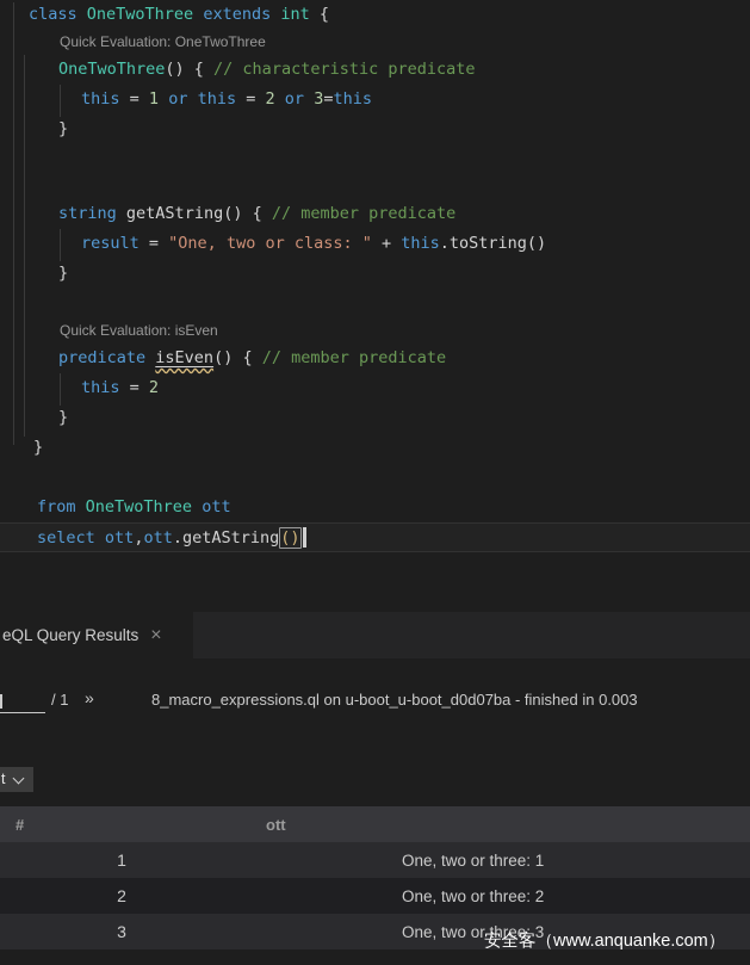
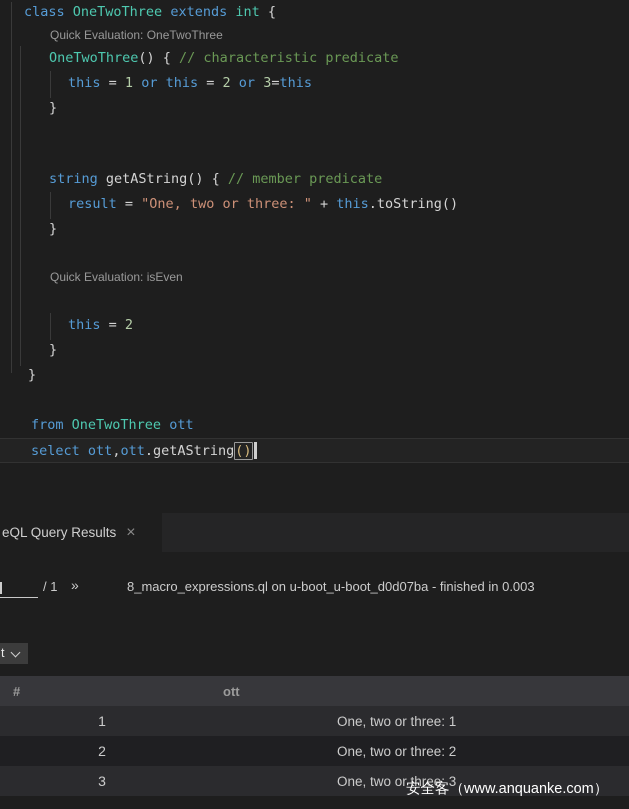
  class OneTwoThree extends int {
  Quick Evaluation: OneTwoThree
  OneTwoThree() { // characteristic predicate
  this = 1 or this = 2 or 3=this
  }
  string getAString() { // member predicate
- result = "One, two or class: " + this.toString()
+ result = "One, two or three: " + this.toString()
  }
  Quick Evaluation: isEven
- predicate isEven() { // member predicate
  this = 2
  }
  }
  from OneTwoThree ott
  select ott,ott.getAString()
  eQL Query Results
  ×
  / 1
  »
  8_macro_expressions.ql on u-boot_u-boot_d0d07ba - finished in 0.003
  t
  #
  ott
  1
  One, two or three: 1
  2
  One, two or three: 2
  3
  One, two or three: 3
  安全客（www.anquanke.com）
